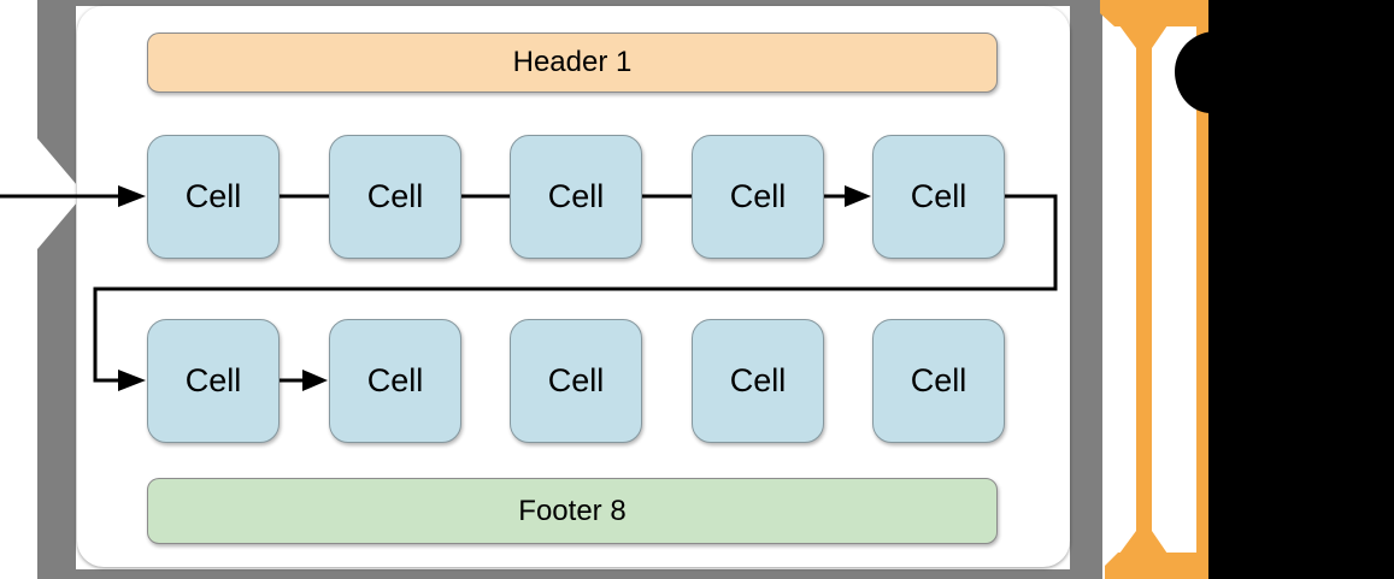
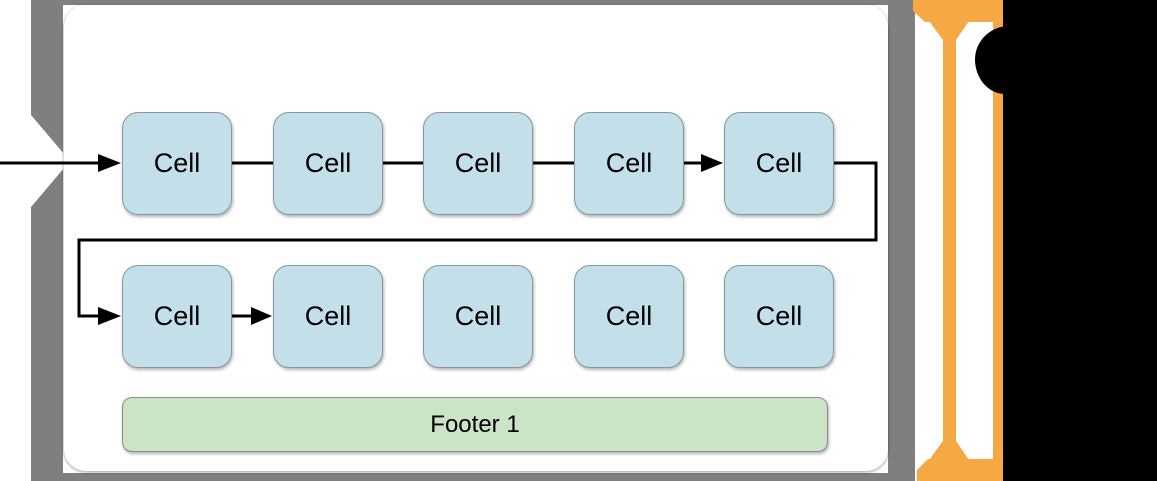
- Header 1
  Cell
  Cell
  Cell
  Cell
  Cell
  Cell
  Cell
  Cell
  Cell
  Cell
- Footer 8
+ Footer 1
